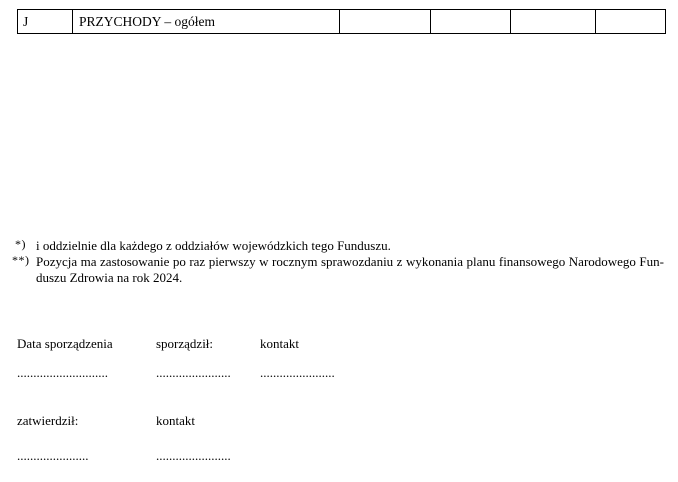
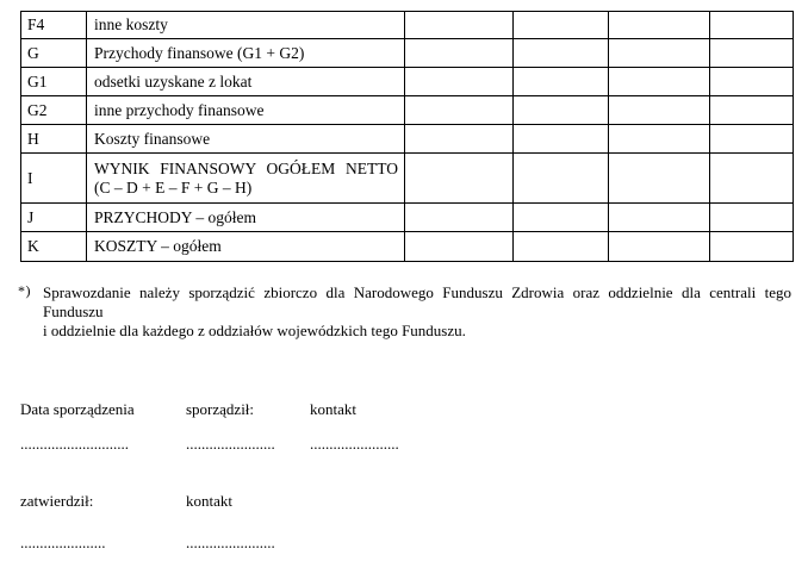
+ F4	inne koszty
+ G	Przychody finansowe (G1 + G2)
+ G1	odsetki uzyskane z lokat
+ G2	inne przychody finansowe
+ H	Koszty finansowe
+ I	WYNIK FINANSOWY OGÓŁEM NETTO (C – D + E – F + G – H)
  J	PRZYCHODY – ogółem
+ K	KOSZTY – ogółem
  *)
+ Sprawozdanie należy sporządzić zbiorczo dla Narodowego Funduszu Zdrowia oraz oddzielnie dla centrali tego Funduszu
  i oddzielnie dla każdego z oddziałów wojewódzkich tego Funduszu.
- **)
- Pozycja ma zastosowanie po raz pierwszy w rocznym sprawozdaniu z wykonania planu finansowego Narodowego Fun-
- duszu Zdrowia na rok 2024.
  Data sporządzenia
  sporządził:
  kontakt
  ............................
  .......................
  .......................
  zatwierdził:
  kontakt
  ......................
  .......................
